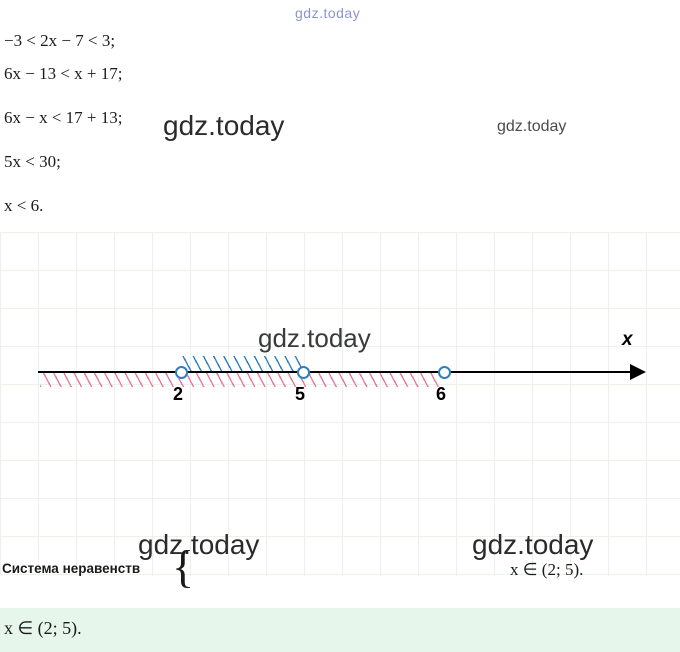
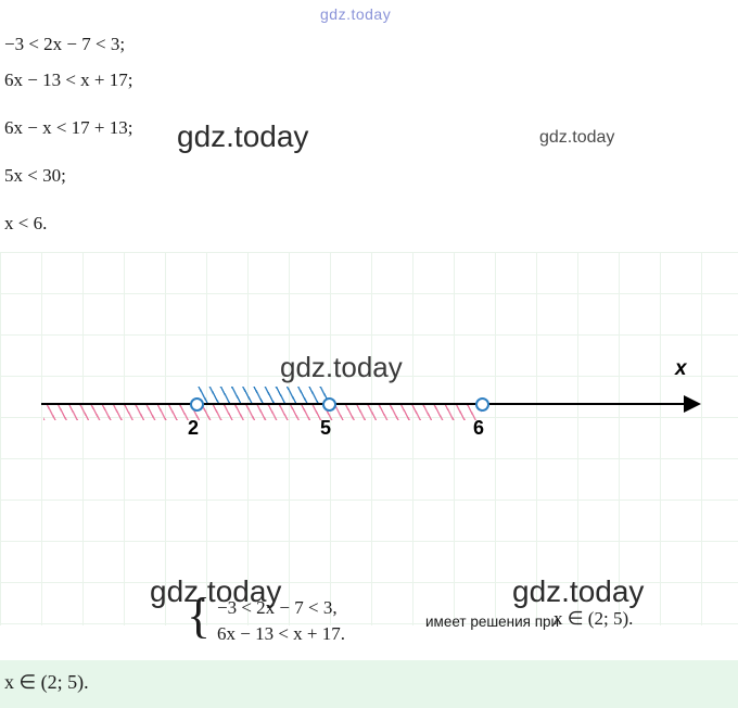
  gdz.today
  −3 < 2x − 7 < 3;
  6x − 13 < x + 17;
  6x − x < 17 + 13;
  5x < 30;
  x < 6.
  gdz.today
  gdz.today
  gdz.today
  x
  2
  5
  6
  gdz.today
  gdz.today
- Система неравенств
  {
+ −3 < 2x − 7 < 3,
+ 6x − 13 < x + 17.
+ имеет решения при
  x ∈ (2; 5).
  x ∈ (2; 5).
